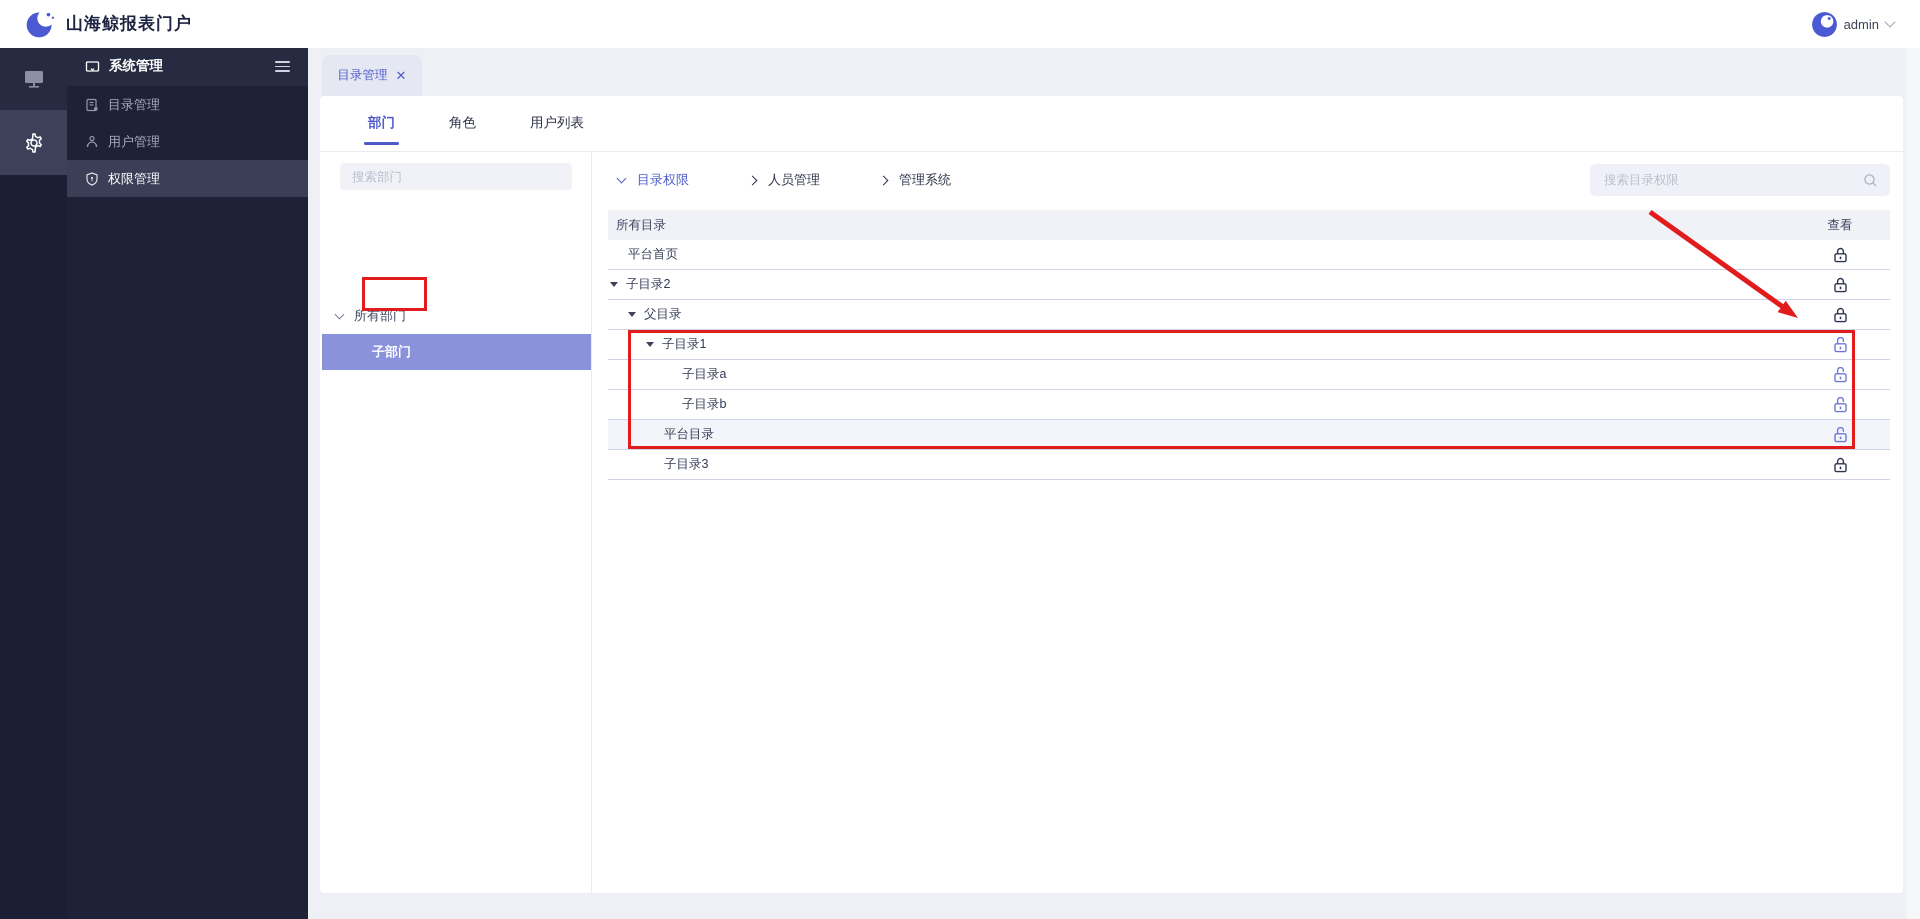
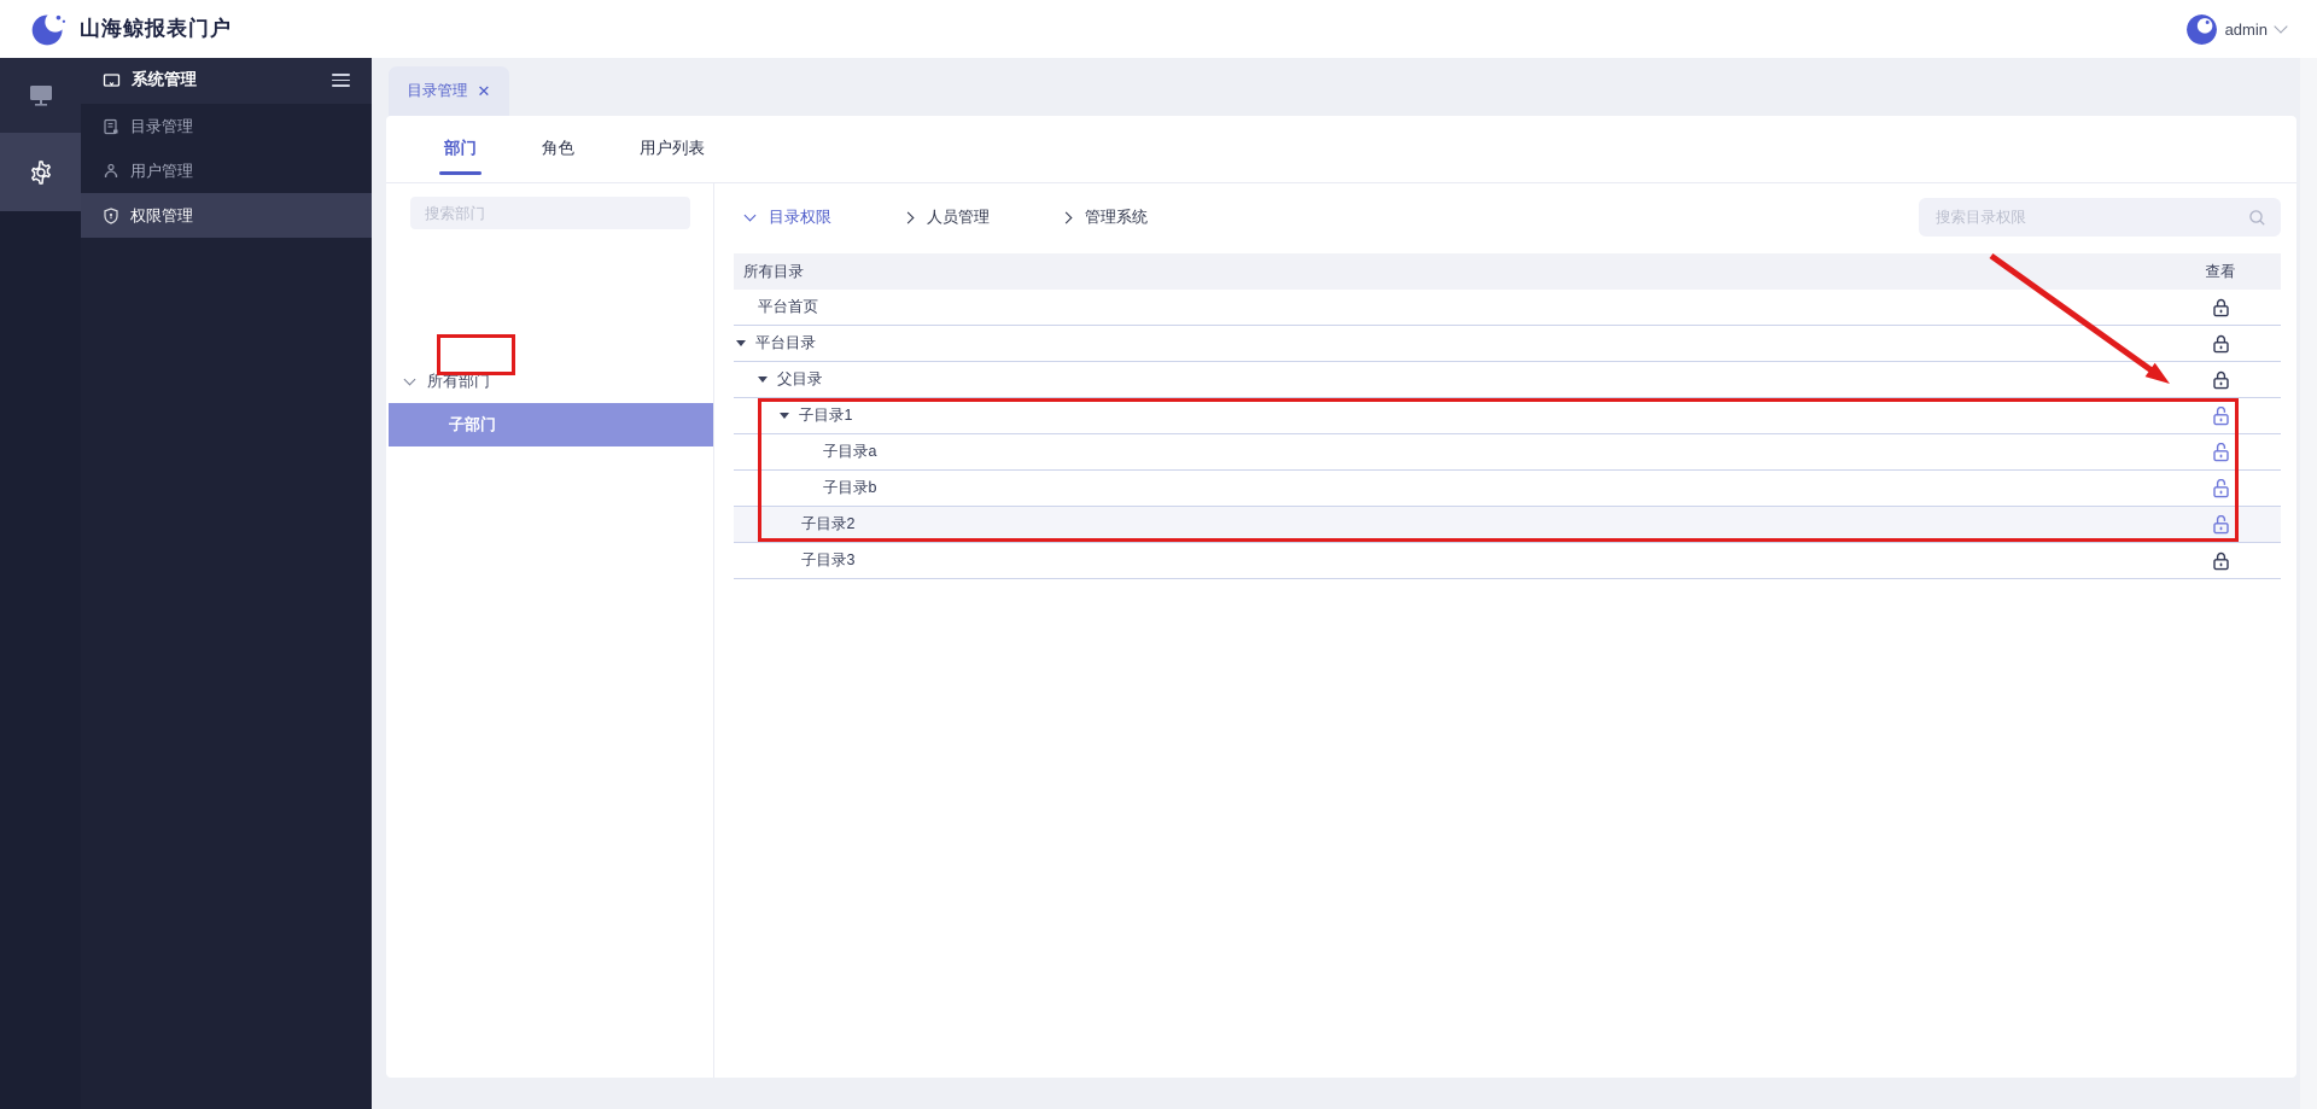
  山海鲸报表门户
  admin
  系统管理
  目录管理
  用户管理
  权限管理
  目录管理
  ✕
  部门
  角色
  用户列表
  搜索部门
  所有部门
  子部门
  目录权限
  人员管理
  管理系统
  搜索目录权限
  所有目录
  查看
  平台首页
- 子目录2
+ 平台目录
  父目录
  子目录1
  子目录a
  子目录b
- 平台目录
+ 子目录2
  子目录3
